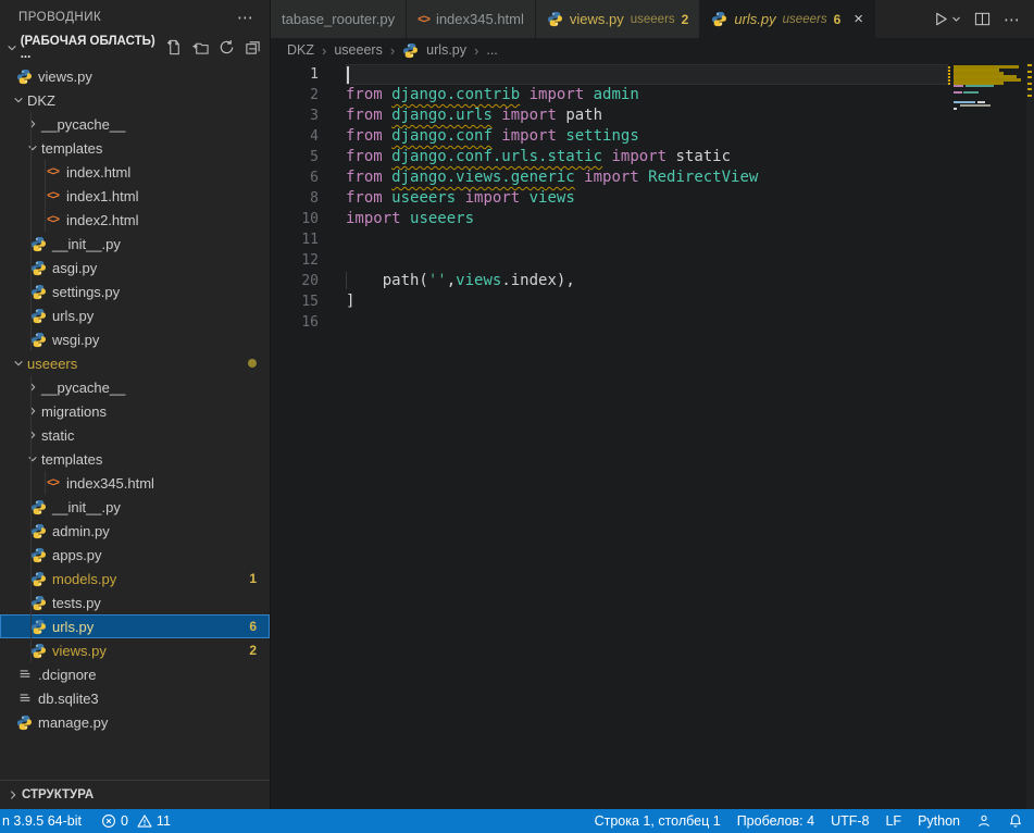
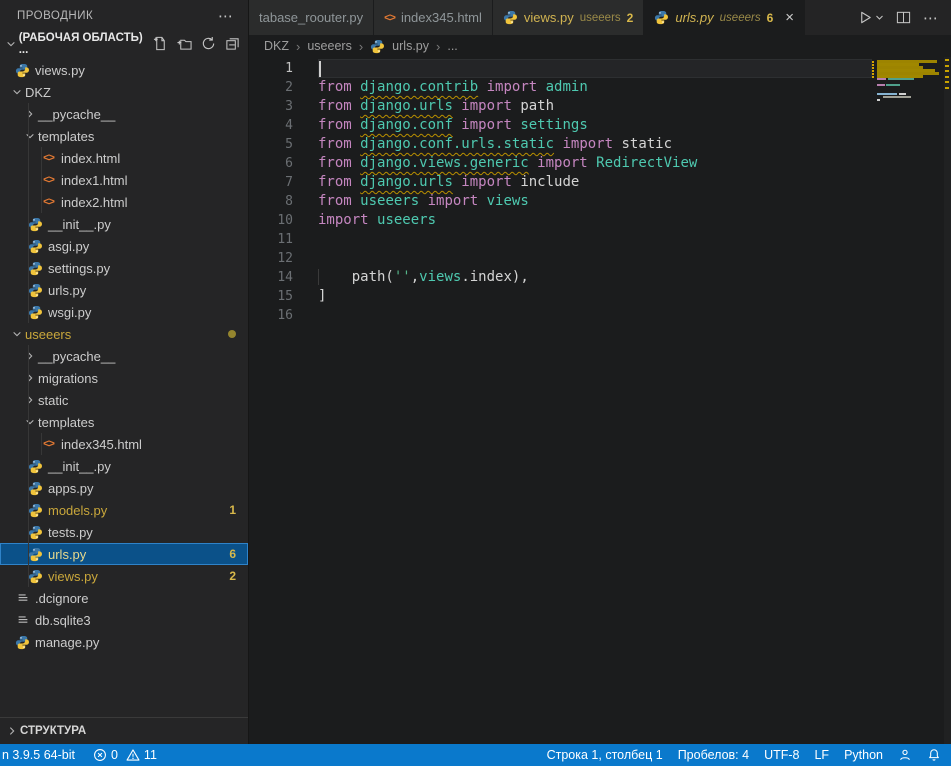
  ПРОВОДНИК
  ⋯
  (РАБОЧАЯ ОБЛАСТЬ) ...
  views.py
  DKZ
  __pycache__
  templates
  <>
  index.html
  <>
  index1.html
  <>
  index2.html
  __init__.py
  asgi.py
  settings.py
  urls.py
  wsgi.py
  useeers
  __pycache__
  migrations
  static
  templates
  <>
  index345.html
  __init__.py
- admin.py
  apps.py
  models.py
  1
  tests.py
  urls.py
  6
  views.py
  2
  .dcignore
  db.sqlite3
  manage.py
  СТРУКТУРА
  tabase_roouter.py
  <>
  index345.html
  views.py
  useeers
  2
  urls.py
  useeers
  6
  ×
  ⋯
  DKZ
  ›
  useeers
  ›
  urls.py
  ›
  ...
  1
  2
  from django.contrib import admin
  3
  from django.urls import path
  4
  from django.conf import settings
  5
  from django.conf.urls.static import static
  6
  from django.views.generic import RedirectView
+ 7
+ from django.urls import include
  8
  from useeers import views
  10
  import useeers
  11
  12
- 20
+ 14
  path('',views.index),
  15
  ]
  16
  n 3.9.5 64-bit
  0
  11
  Строка 1, столбец 1
  Пробелов: 4
  UTF-8
  LF
  Python
